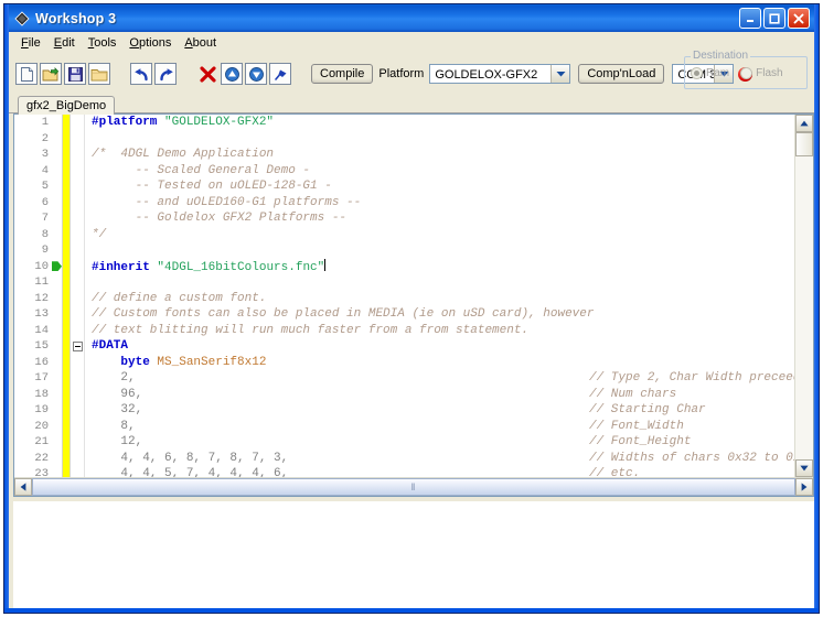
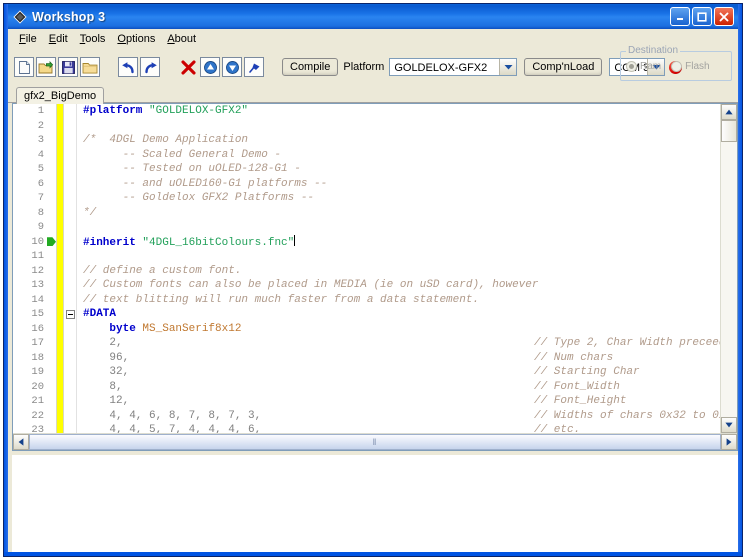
  Workshop 3
  File
  Edit
  Tools
  Options
  About
  Compile
  Platform
  GOLDELOX-GFX2
  Comp'nLoad
  Destination
  Ram
  Flash
  gfx2_BigDemo
  1
  2
  3
  4
  5
  6
  7
  8
  9
  10
  11
  12
  13
  14
  15
  16
  17
  18
  19
  20
  21
  22
  23
  #platform "GOLDELOX-GFX2"
  /* 4DGL Demo Application
  -- Scaled General Demo -
  -- Tested on uOLED-128-G1 -
  -- and uOLED160-G1 platforms --
  -- Goldelox GFX2 Platforms --
  */
  #inherit "4DGL_16bitColours.fnc"
  // define a custom font.
  // Custom fonts can also be placed in MEDIA (ie on uSD card), however
- // text blitting will run much faster from a from statement.
+ // text blitting will run much faster from a data statement.
  #DATA
  byte MS_SanSerif8x12
  2,
  // Type 2, Char Width precee
  96,
  // Num chars
  32,
  // Starting Char
  8,
  // Font_Width
  12,
  // Font_Height
  4, 4, 6, 8, 7, 8, 7, 3,
  // Widths of chars 0x32 to 0
  4, 4, 5, 7, 4, 4, 4, 6,
  // etc.
  ‖
